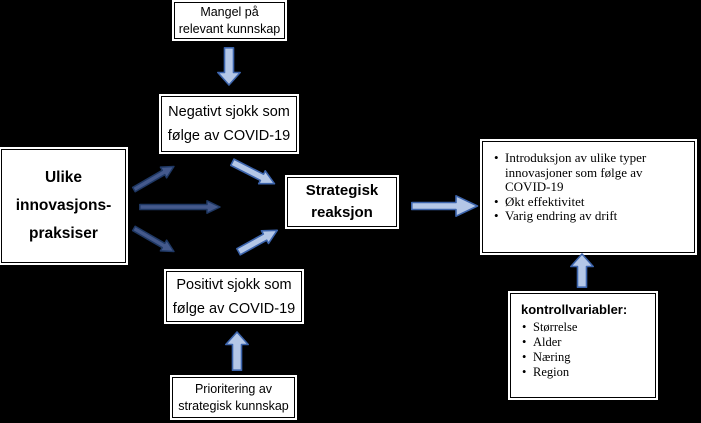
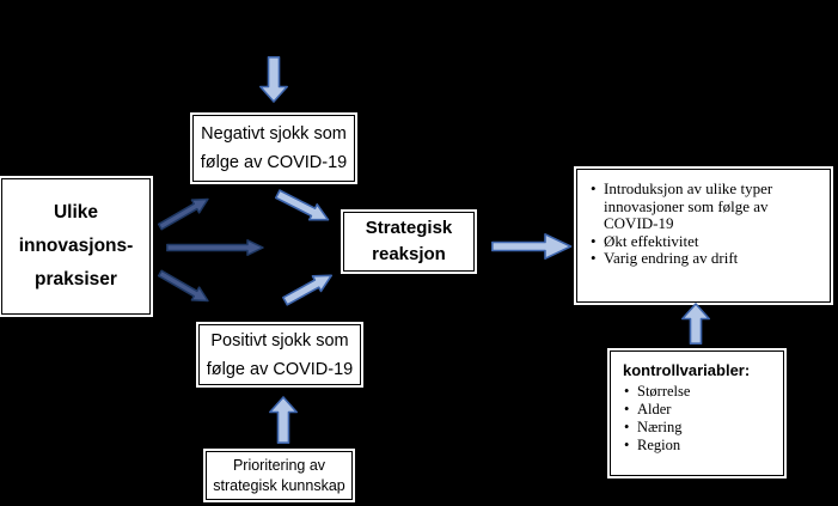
- Mangel på
- relevant kunnskap
  Negativt sjokk som
  følge av COVID-19
  Ulike
  innovasjons-
  praksiser
  Strategisk
  reaksjon
  Positivt sjokk som
  følge av COVID-19
  Prioritering av
  strategisk kunnskap
  Introduksjon av ulike typer innovasjoner som følge av COVID-19
  Økt effektivitet
  Varig endring av drift
  kontrollvariabler:
  Størrelse
  Alder
  Næring
  Region
